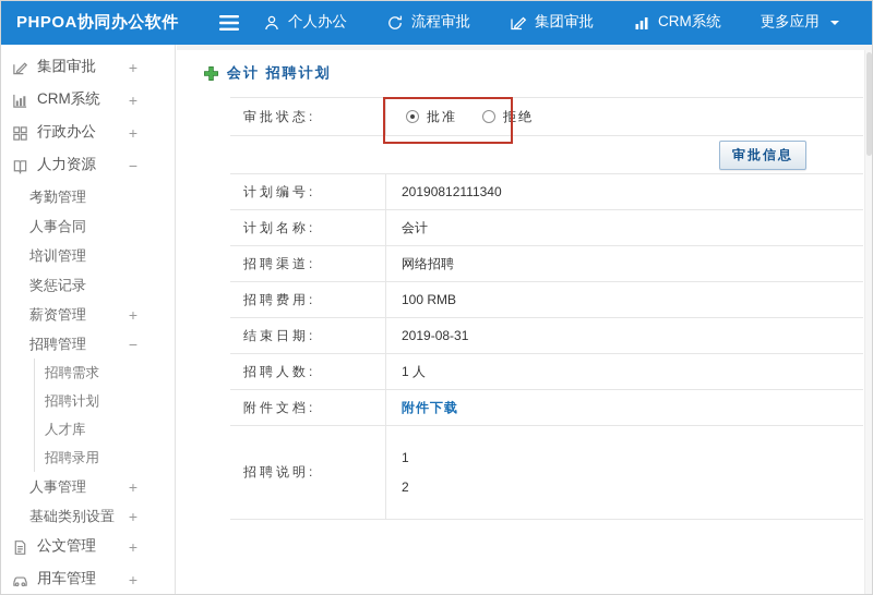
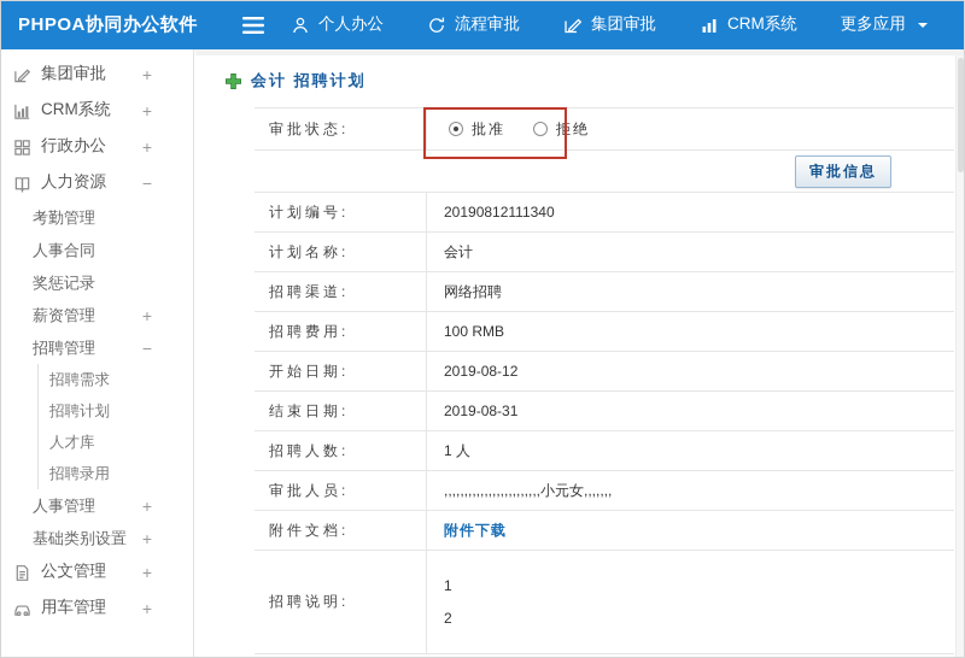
  PHPOA协同办公软件
  个人办公
  流程审批
  集团审批
  CRM系统
  更多应用
  集团审批
  +
  CRM系统
  +
  行政办公
  +
  人力资源
  −
  考勤管理
  人事合同
- 培训管理
  奖惩记录
  薪资管理
  +
  招聘管理
  −
  招聘需求
  招聘计划
  人才库
  招聘录用
  人事管理
  +
  基础类别设置
  +
  公文管理
  +
  用车管理
  +
  会计 招聘计划
  审批状态:
  批准
  拒绝
  审批信息
  计划编号:
  20190812111340
  计划名称:
  会计
  招聘渠道:
  网络招聘
  招聘费用:
  100 RMB
+ 开始日期:
+ 2019-08-12
  结束日期:
  2019-08-31
  招聘人数:
  1 人
+ 审批人员:
+ ,,,,,,,,,,,,,,,,,,,,,,,,小元女,,,,,,,
  附件文档:
  附件下载
  招聘说明:
  1
  2
